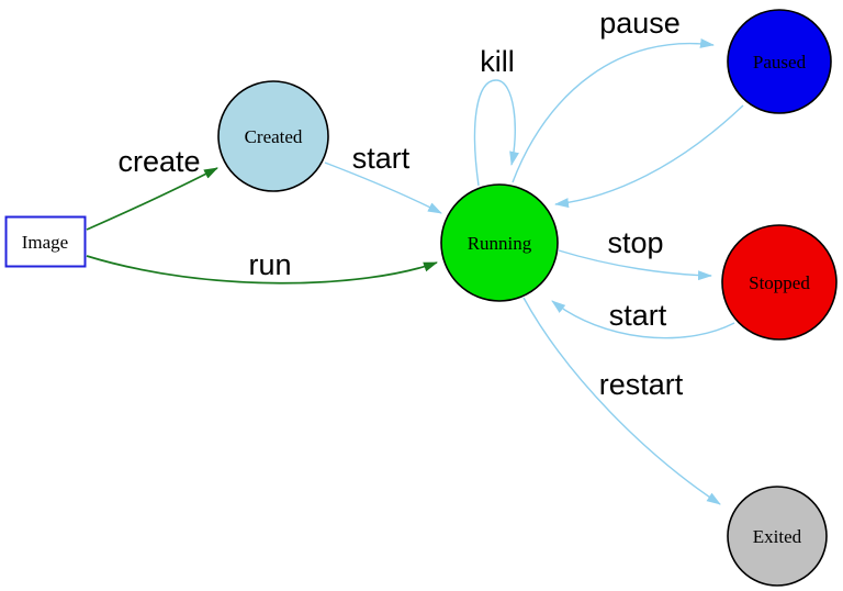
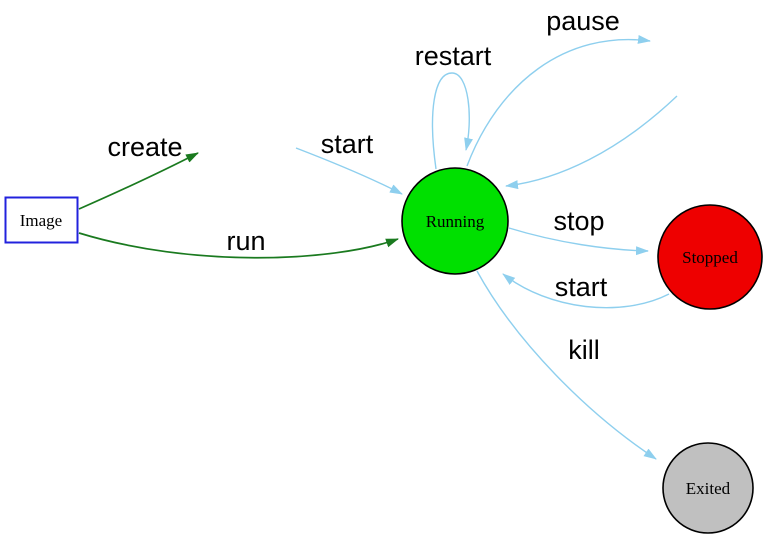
  create
  run
  start
- kill
+ restart
  pause
  stop
  start
- restart
+ kill
  Image
- Created
  Running
- Paused
  Stopped
  Exited
